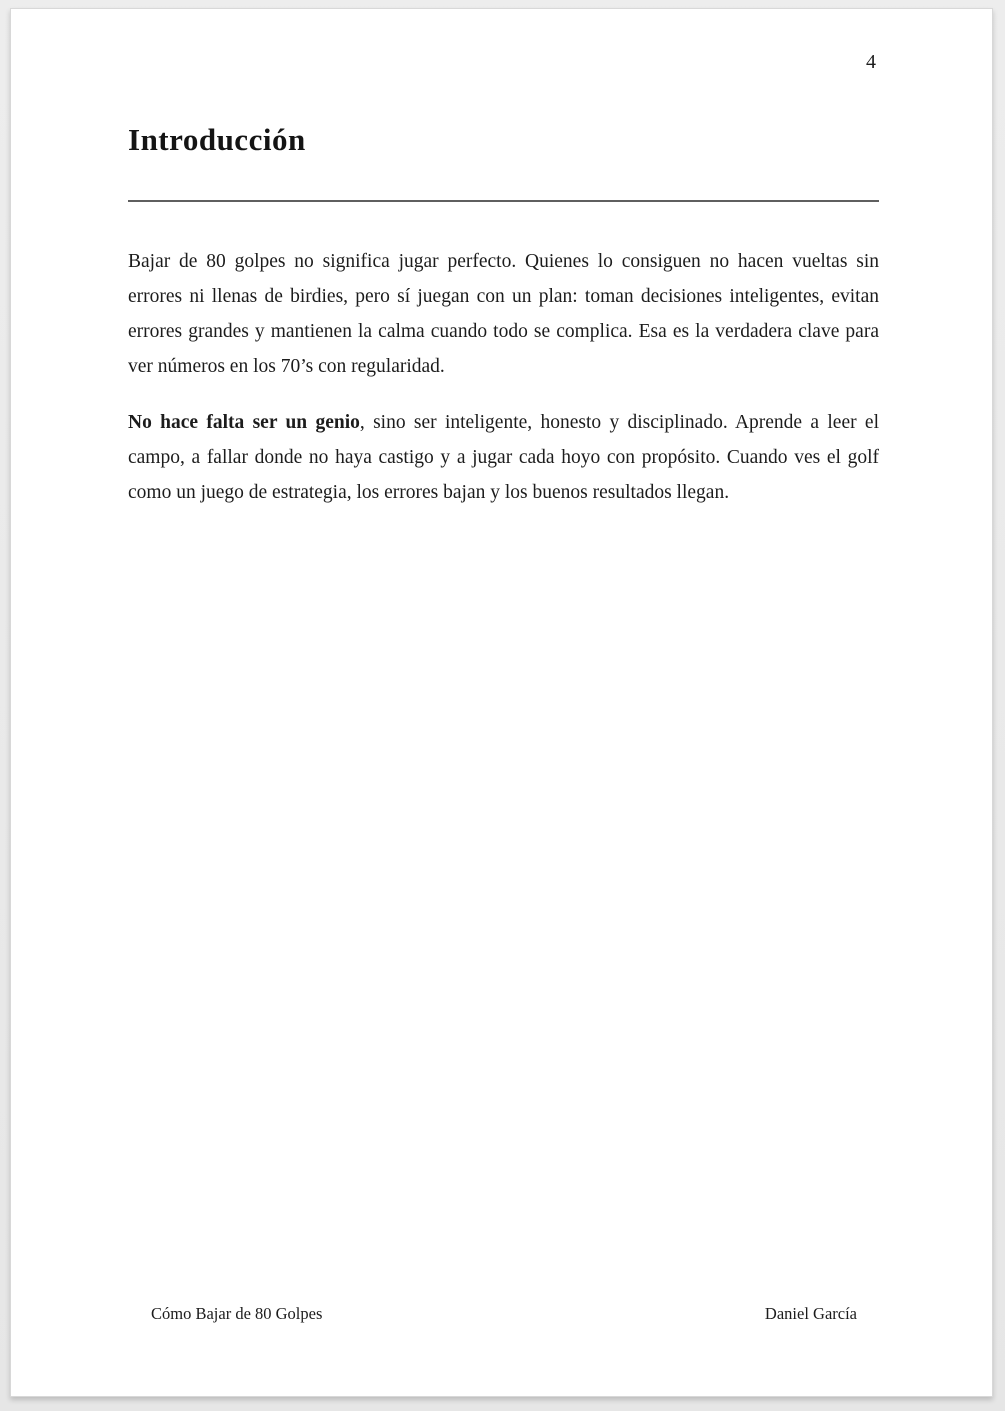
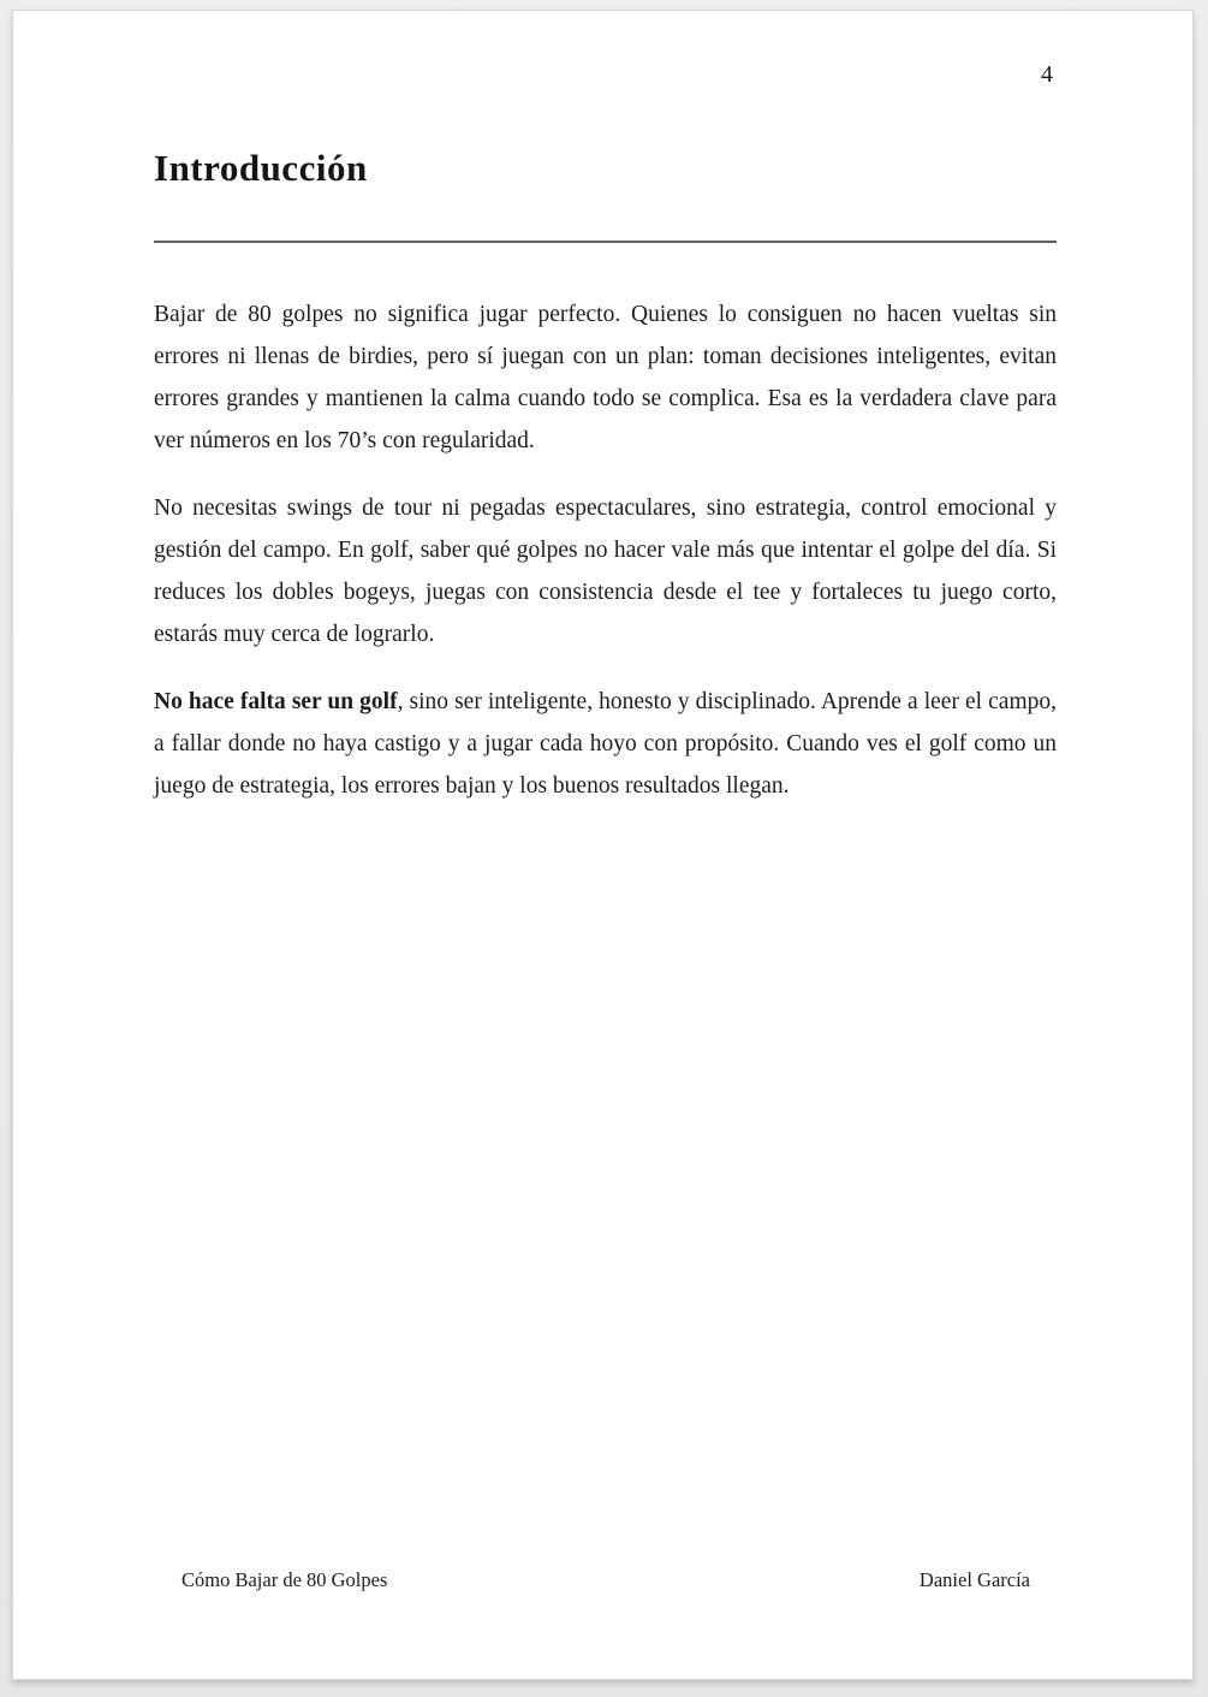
  4
  Introducción
  Bajar de 80 golpes no significa jugar perfecto. Quienes lo consiguen no hacen vueltas sin errores ni llenas de birdies, pero sí juegan con un plan: toman decisiones inteligentes, evitan errores grandes y mantienen la calma cuando todo se complica. Esa es la verdadera clave para ver números en los 70’s con regularidad.
+ No necesitas swings de tour ni pegadas espectaculares, sino estrategia, control emocional y gestión del campo. En golf, saber qué golpes no hacer vale más que intentar el golpe del día. Si reduces los dobles bogeys, juegas con consistencia desde el tee y fortaleces tu juego corto, estarás muy cerca de lograrlo.
- No hace falta ser un genio, sino ser inteligente, honesto y disciplinado. Aprende a leer el campo, a fallar donde no haya castigo y a jugar cada hoyo con propósito. Cuando ves el golf como un juego de estrategia, los errores bajan y los buenos resultados llegan.
+ No hace falta ser un golf, sino ser inteligente, honesto y disciplinado. Aprende a leer el campo, a fallar donde no haya castigo y a jugar cada hoyo con propósito. Cuando ves el golf como un juego de estrategia, los errores bajan y los buenos resultados llegan.
  Cómo Bajar de 80 Golpes
  Daniel García
